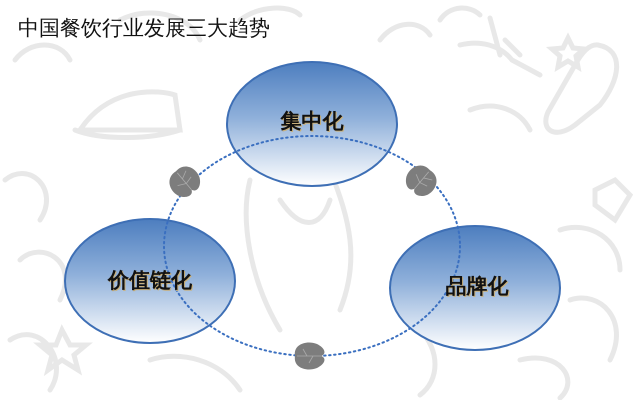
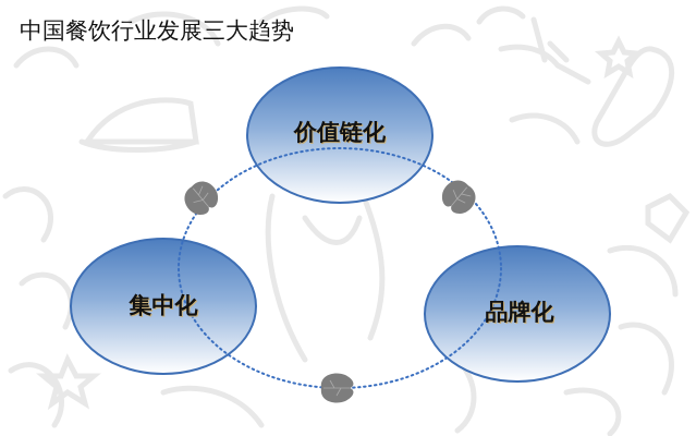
  中国餐饮行业发展三大趋势
- 集中化
+ 价值链化
  品牌化
- 价值链化
+ 集中化
